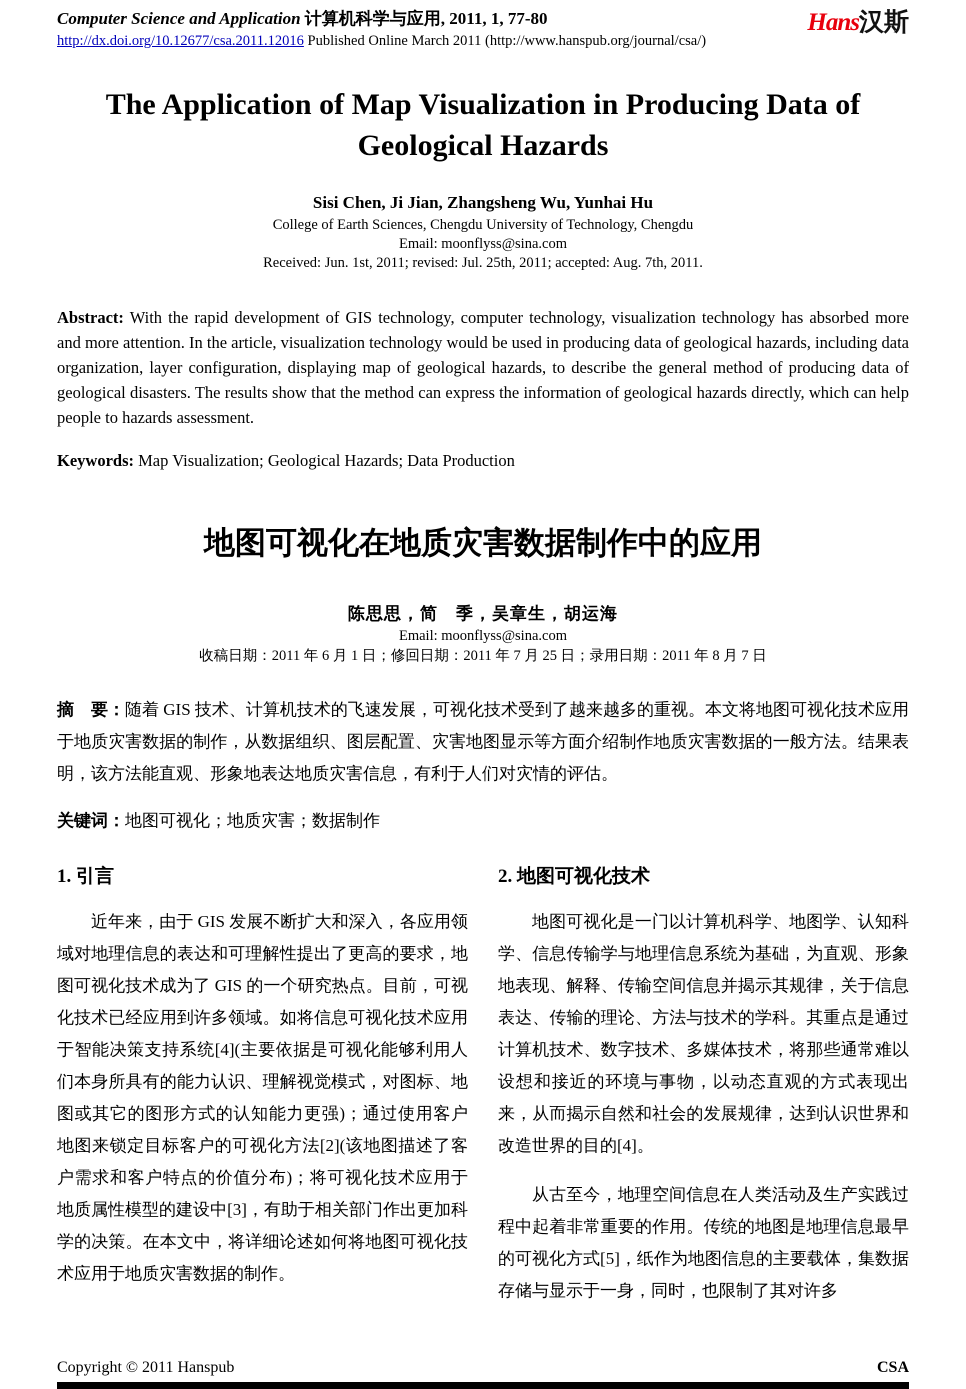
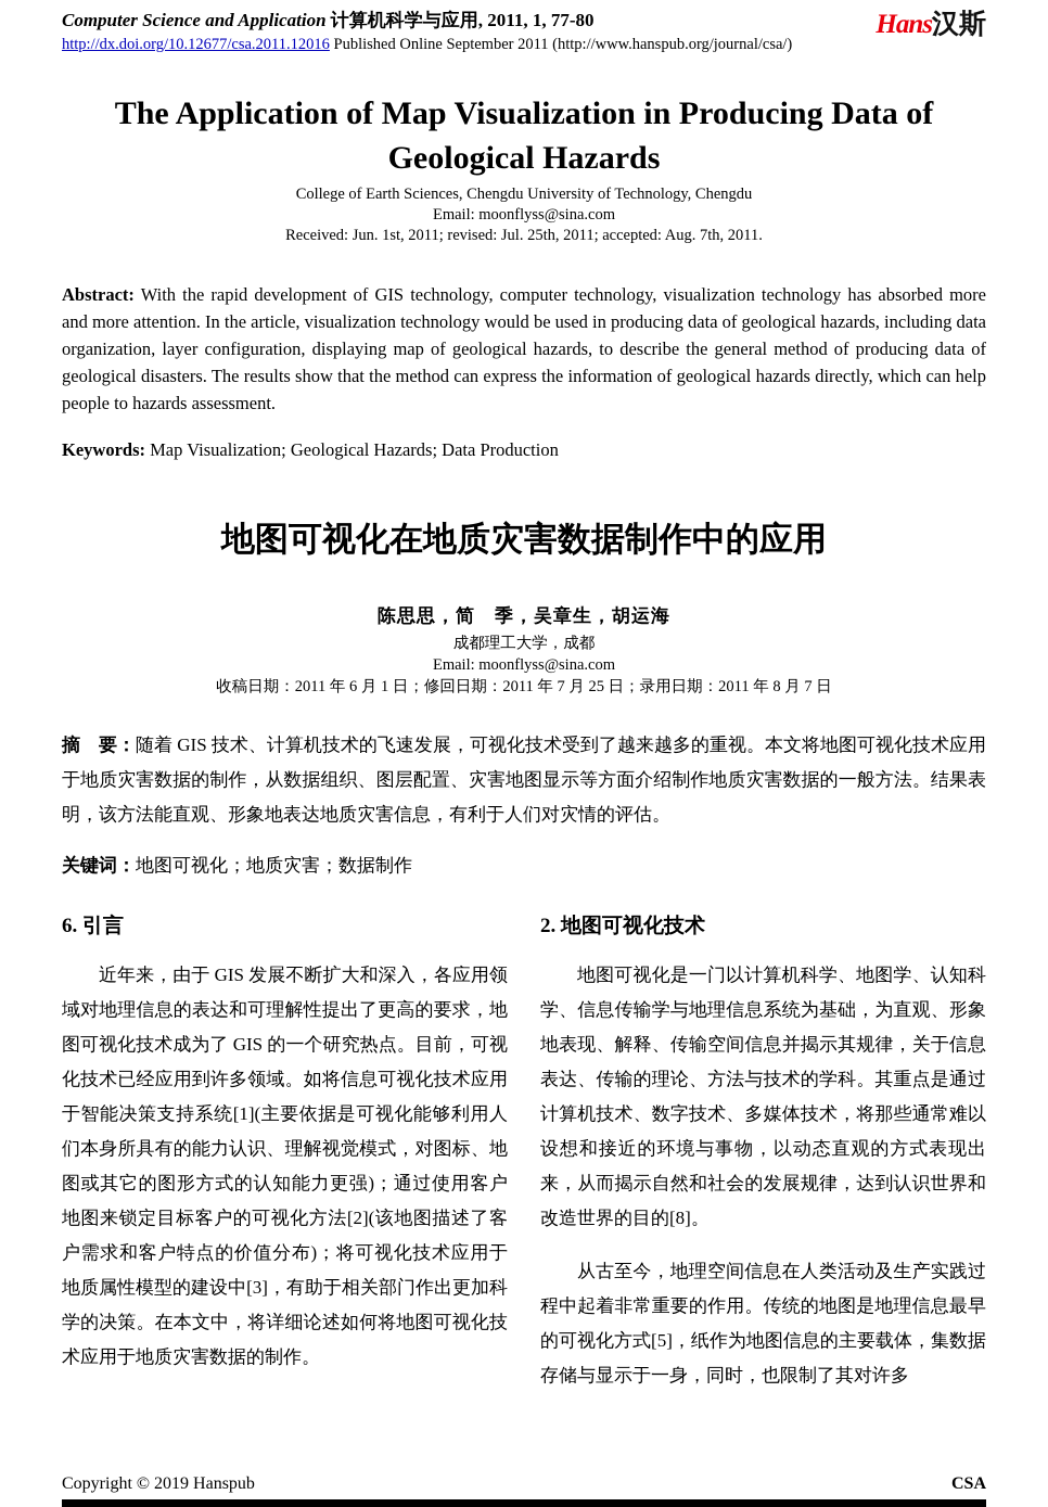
  Computer Science and Application 计算机科学与应用, 2011, 1, 77-80
- http://dx.doi.org/10.12677/csa.2011.12016 Published Online March 2011 (http://www.hanspub.org/journal/csa/)
+ http://dx.doi.org/10.12677/csa.2011.12016 Published Online September 2011 (http://www.hanspub.org/journal/csa/)
  Hans汉斯
  The Application of Map Visualization in Producing Data of Geological Hazards
- Sisi Chen, Ji Jian, Zhangsheng Wu, Yunhai Hu
  College of Earth Sciences, Chengdu University of Technology, Chengdu
  Email: moonflyss@sina.com
  Received: Jun. 1st, 2011; revised: Jul. 25th, 2011; accepted: Aug. 7th, 2011.
  Abstract: With the rapid development of GIS technology, computer technology, visualization technology has absorbed more and more attention. In the article, visualization technology would be used in producing data of geological hazards, including data organization, layer configuration, displaying map of geological hazards, to describe the general method of producing data of geological disasters. The results show that the method can express the information of geological hazards directly, which can help people to hazards assessment.
  Keywords: Map Visualization; Geological Hazards; Data Production
  地图可视化在地质灾害数据制作中的应用
  陈思思，简 季，吴章生，胡运海
+ 成都理工大学，成都
  Email: moonflyss@sina.com
  收稿日期：2011 年 6 月 1 日；修回日期：2011 年 7 月 25 日；录用日期：2011 年 8 月 7 日
  摘 要：随着 GIS 技术、计算机技术的飞速发展，可视化技术受到了越来越多的重视。本文将地图可视化技术应用于地质灾害数据的制作，从数据组织、图层配置、灾害地图显示等方面介绍制作地质灾害数据的一般方法。结果表明，该方法能直观、形象地表达地质灾害信息，有利于人们对灾情的评估。
  关键词：地图可视化；地质灾害；数据制作
- 1. 引言
+ 6. 引言
- 近年来，由于 GIS 发展不断扩大和深入，各应用领域对地理信息的表达和可理解性提出了更高的要求，地图可视化技术成为了 GIS 的一个研究热点。目前，可视化技术已经应用到许多领域。如将信息可视化技术应用于智能决策支持系统[4](主要依据是可视化能够利用人们本身所具有的能力认识、理解视觉模式，对图标、地图或其它的图形方式的认知能力更强)；通过使用客户地图来锁定目标客户的可视化方法[2](该地图描述了客户需求和客户特点的价值分布)；将可视化技术应用于地质属性模型的建设中[3]，有助于相关部门作出更加科学的决策。在本文中，将详细论述如何将地图可视化技术应用于地质灾害数据的制作。
+ 近年来，由于 GIS 发展不断扩大和深入，各应用领域对地理信息的表达和可理解性提出了更高的要求，地图可视化技术成为了 GIS 的一个研究热点。目前，可视化技术已经应用到许多领域。如将信息可视化技术应用于智能决策支持系统[1](主要依据是可视化能够利用人们本身所具有的能力认识、理解视觉模式，对图标、地图或其它的图形方式的认知能力更强)；通过使用客户地图来锁定目标客户的可视化方法[2](该地图描述了客户需求和客户特点的价值分布)；将可视化技术应用于地质属性模型的建设中[3]，有助于相关部门作出更加科学的决策。在本文中，将详细论述如何将地图可视化技术应用于地质灾害数据的制作。
  2. 地图可视化技术
- 地图可视化是一门以计算机科学、地图学、认知科学、信息传输学与地理信息系统为基础，为直观、形象地表现、解释、传输空间信息并揭示其规律，关于信息表达、传输的理论、方法与技术的学科。其重点是通过计算机技术、数字技术、多媒体技术，将那些通常难以设想和接近的环境与事物，以动态直观的方式表现出来，从而揭示自然和社会的发展规律，达到认识世界和改造世界的目的[4]。
+ 地图可视化是一门以计算机科学、地图学、认知科学、信息传输学与地理信息系统为基础，为直观、形象地表现、解释、传输空间信息并揭示其规律，关于信息表达、传输的理论、方法与技术的学科。其重点是通过计算机技术、数字技术、多媒体技术，将那些通常难以设想和接近的环境与事物，以动态直观的方式表现出来，从而揭示自然和社会的发展规律，达到认识世界和改造世界的目的[8]。
  从古至今，地理空间信息在人类活动及生产实践过程中起着非常重要的作用。传统的地图是地理信息最早的可视化方式[5]，纸作为地图信息的主要载体，集数据存储与显示于一身，同时，也限制了其对许多
- Copyright © 2011 Hanspub
+ Copyright © 2019 Hanspub
  CSA
